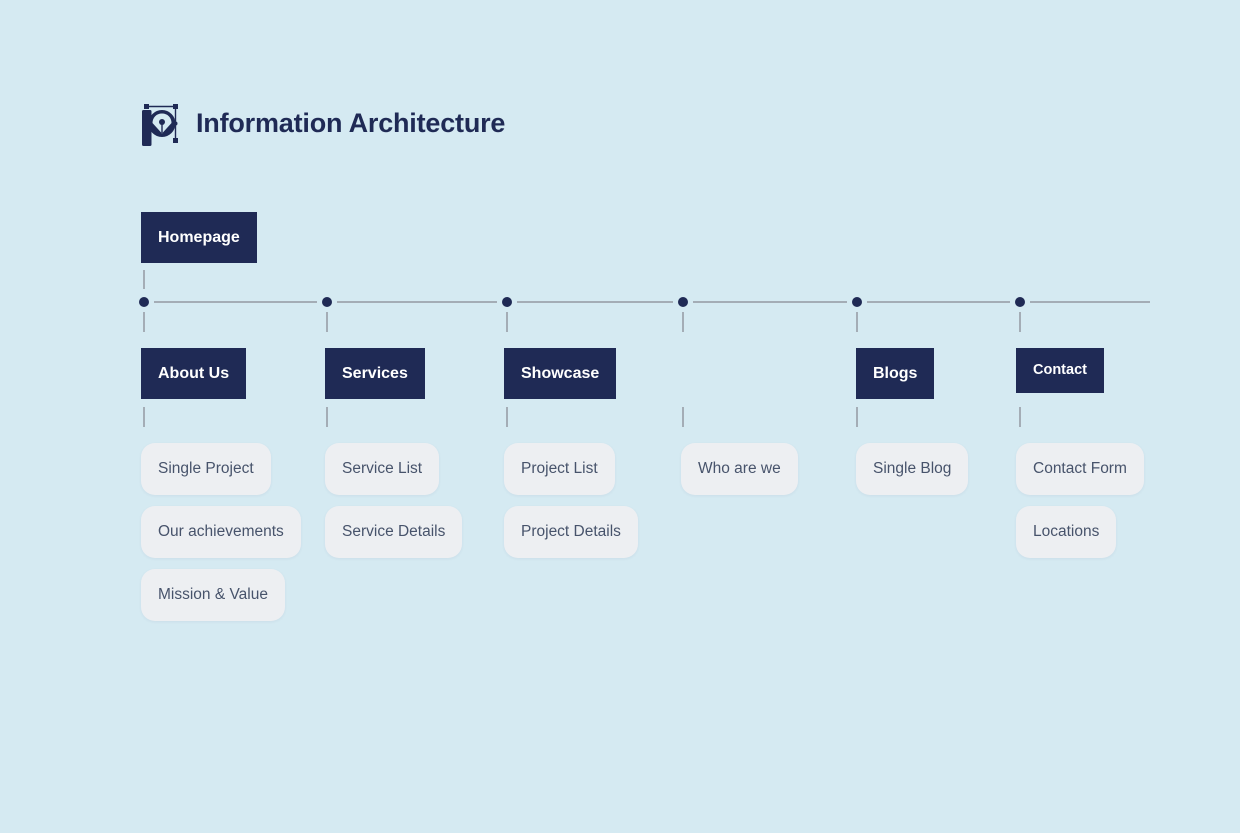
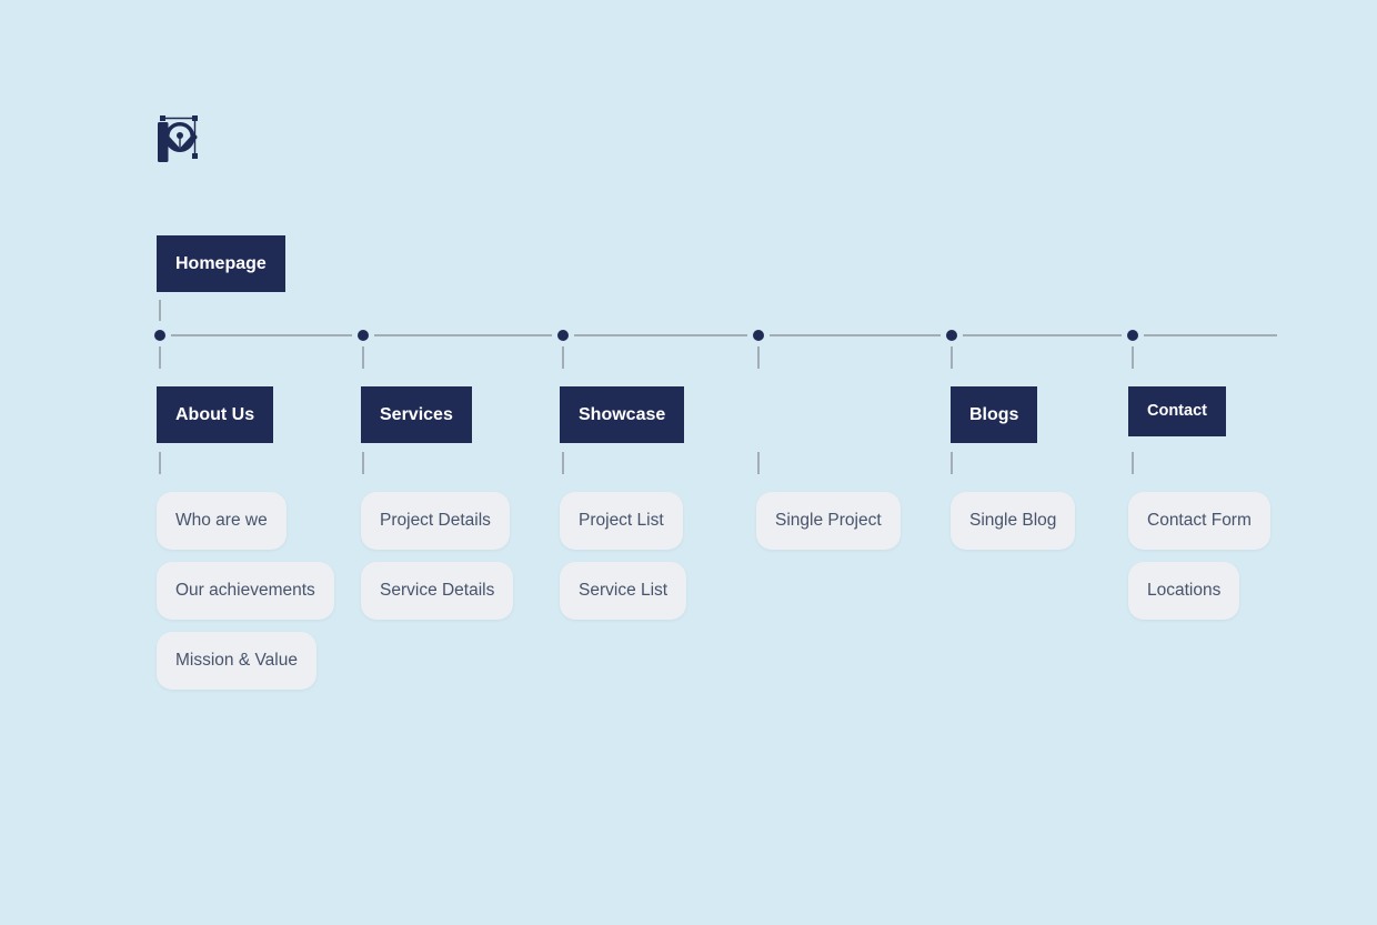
- Information Architecture
  Homepage
  About Us
  Services
  Showcase
  Blogs
  Contact
- Single Project
+ Who are we
  Our achievements
  Mission & Value
- Service List
+ Project Details
  Service Details
  Project List
- Project Details
+ Service List
- Who are we
+ Single Project
  Single Blog
  Contact Form
  Locations
